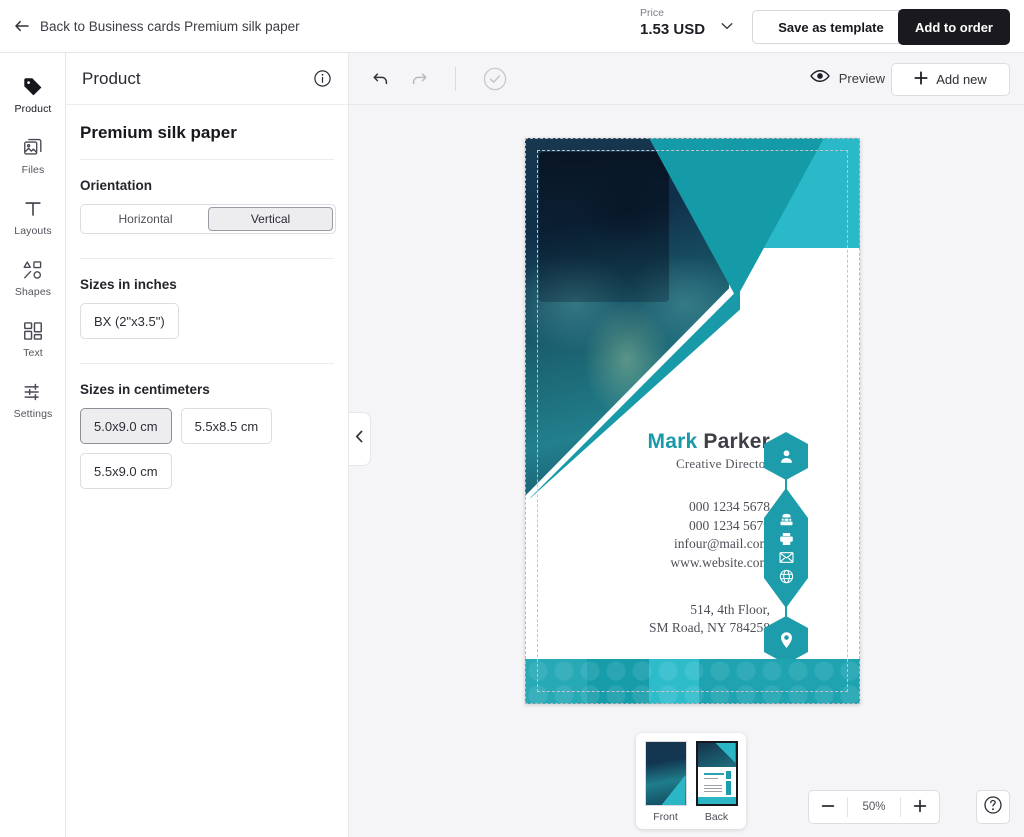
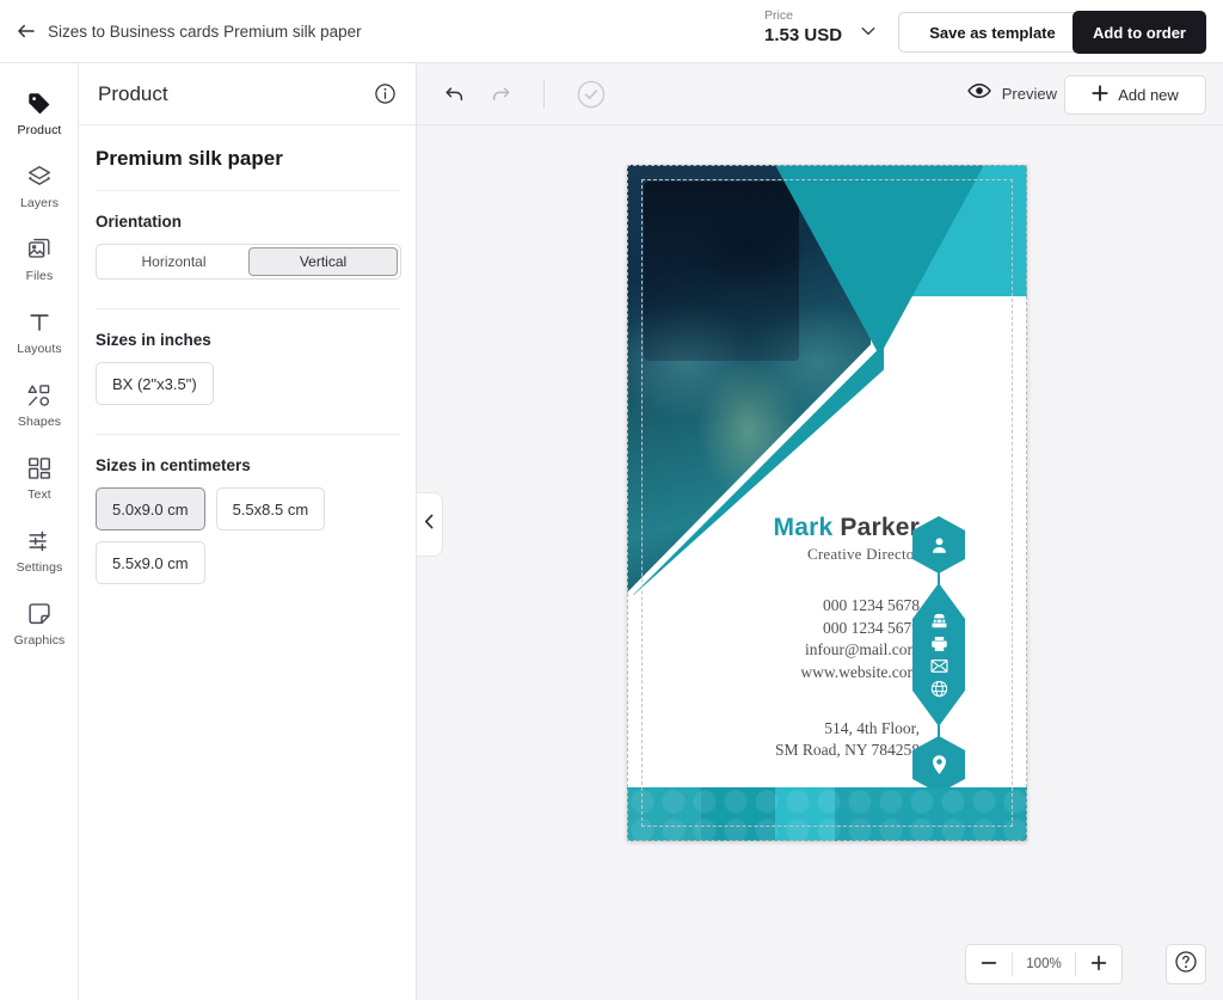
- Back to Business cards Premium silk paper
+ Sizes to Business cards Premium silk paper
  Price
  1.53 USD
  Save as template
  Add to order
  Product
+ Layers
  Files
  Layouts
  Shapes
  Text
  Settings
+ Graphics
  Product
  Premium silk paper
  Orientation
  Horizontal
  Vertical
  Sizes in inches
  BX (2"x3.5")
  Sizes in centimeters
  5.0x9.0 cm
  5.5x8.5 cm
  5.5x9.0 cm
  Preview
  Add new
  Mark Parker
  Creative Directo
  000 1234 5678
  000 1234 567
  infour@mail.co
  www.website.co
  514, 4th Floor,
  SM Road, NY 78425
- Front
- Back
- 50%
+ 100%
